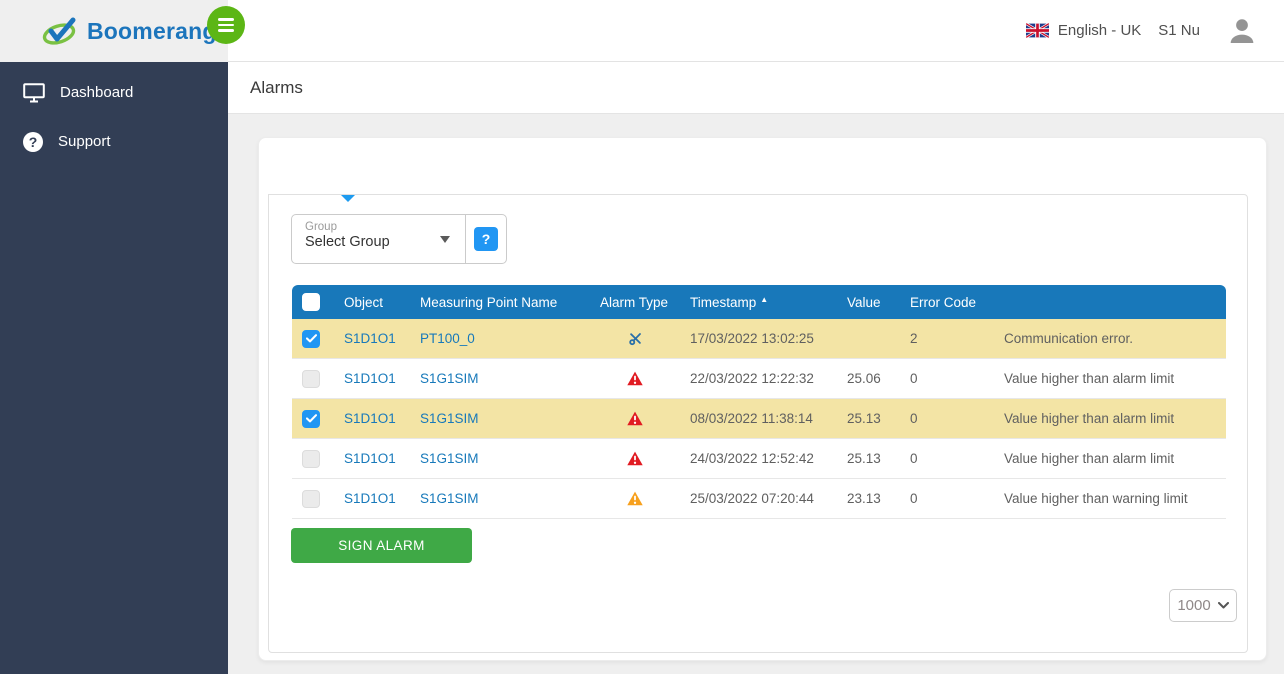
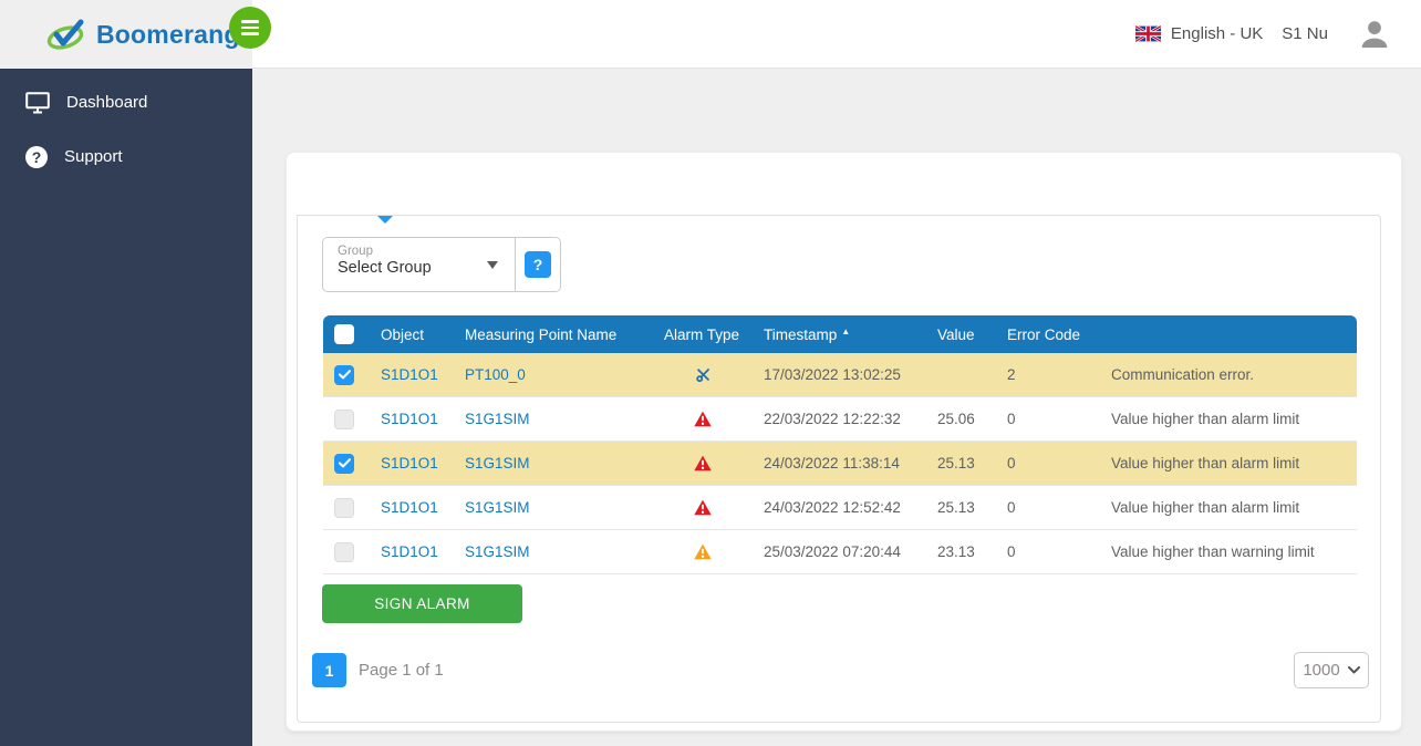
  Boomeran
  English - UK
  S1 Nu
  Dashboard
  ?
  Support
- Alarms
  Group
  Select Group
  ?
  Object
  Measuring Point Name
  Alarm Type
  Timestamp ▲
  Value
  Error Code
  S1D1O1
  PT100_0
  17/03/2022 13:02:25
  2
  Communication error.
  S1D1O1
  S1G1SIM
  22/03/2022 12:22:32
  25.06
  0
  Value higher than alarm limit
  S1D1O1
  S1G1SIM
- 08/03/2022 11:38:14
+ 24/03/2022 11:38:14
  25.13
  0
  Value higher than alarm limit
  S1D1O1
  S1G1SIM
  24/03/2022 12:52:42
  25.13
  0
  Value higher than alarm limit
  S1D1O1
  S1G1SIM
  25/03/2022 07:20:44
  23.13
  0
  Value higher than warning limit
  SIGN ALARM
+ 1
+ Page 1 of 1
  1000
